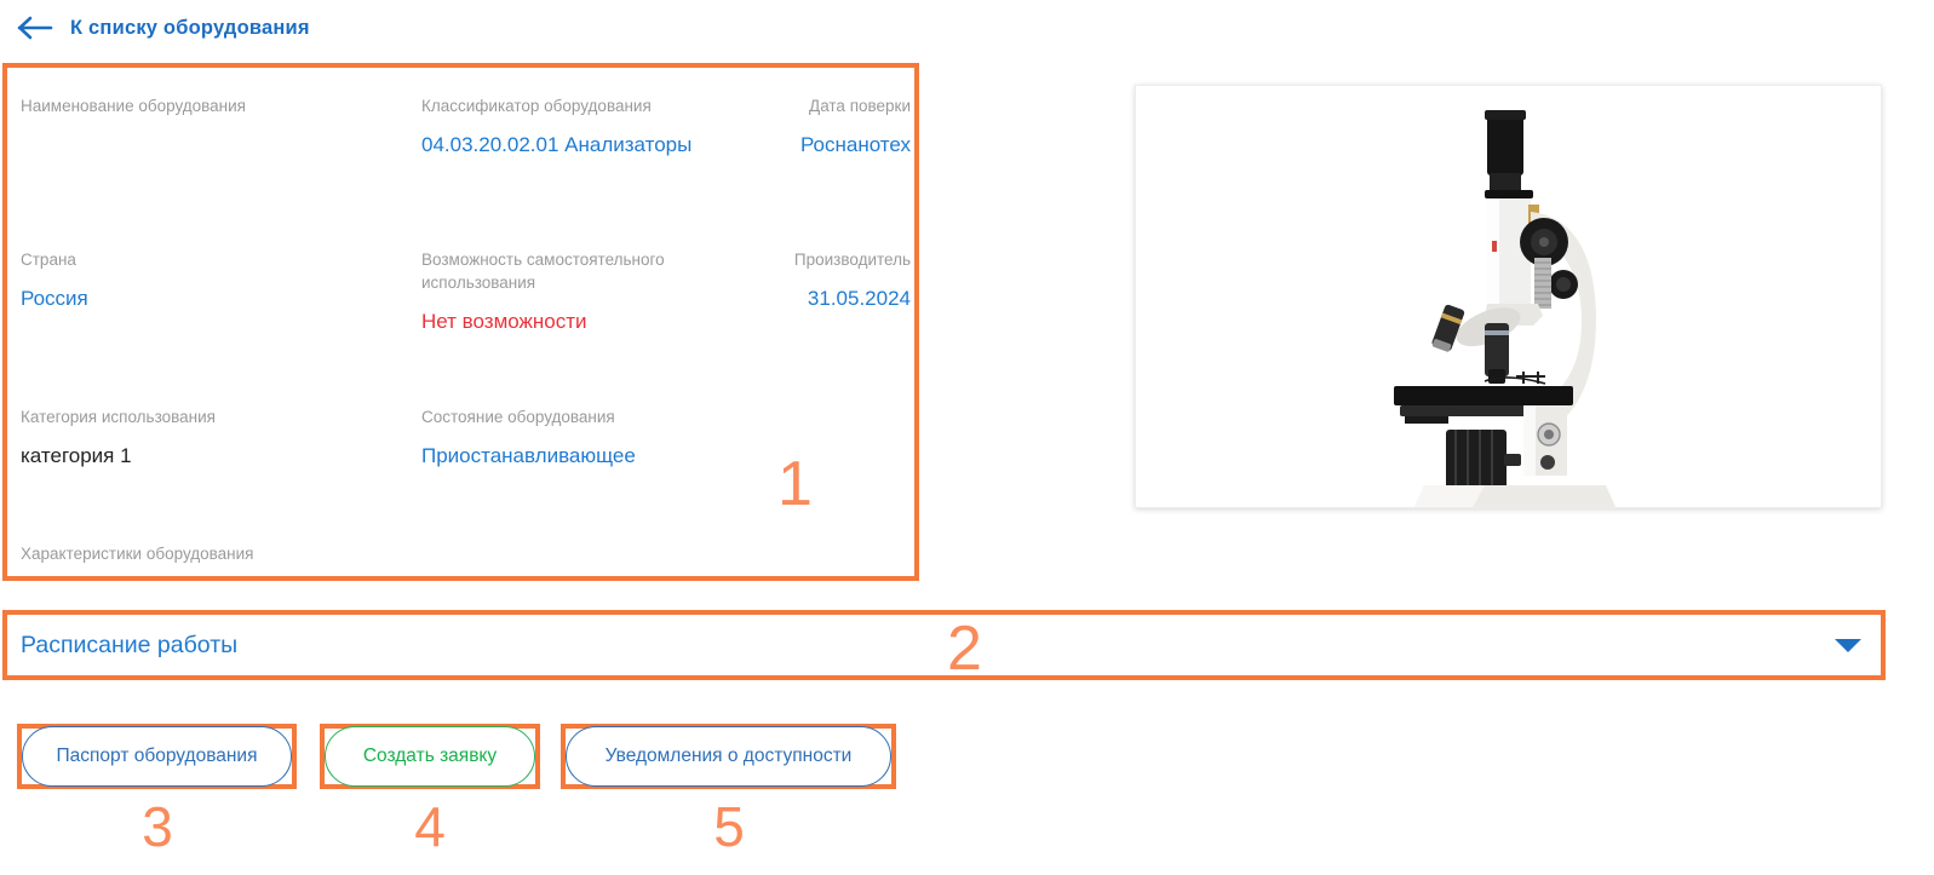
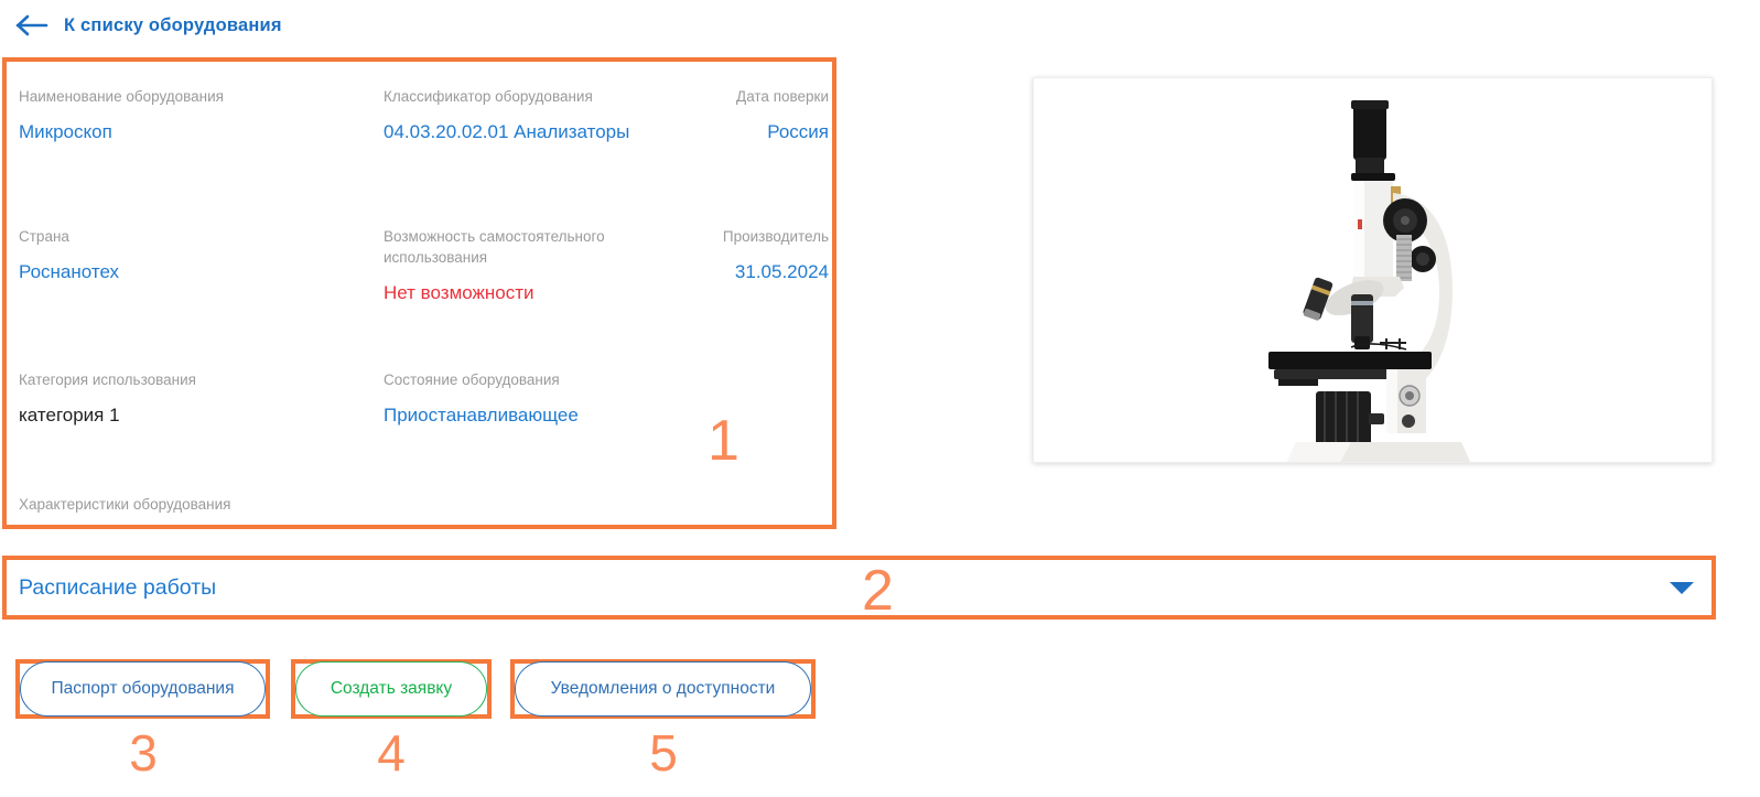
  К списку оборудования
  Наименование оборудования
+ Микроскоп
  Классификатор оборудования
  04.03.20.02.01 Анализаторы
  Дата поверки
- Роснанотех
+ Россия
  Страна
- Россия
+ Роснанотех
  Возможность самостоятельного использования
  Нет возможности
  Производитель
  31.05.2024
  Категория использования
  категория 1
  Состояние оборудования
  Приостанавливающее
  Характеристики оборудования
  1
  Расписание работы
  2
  Паспорт оборудования
  Создать заявку
  Уведомления о доступности
  3
  4
  5
